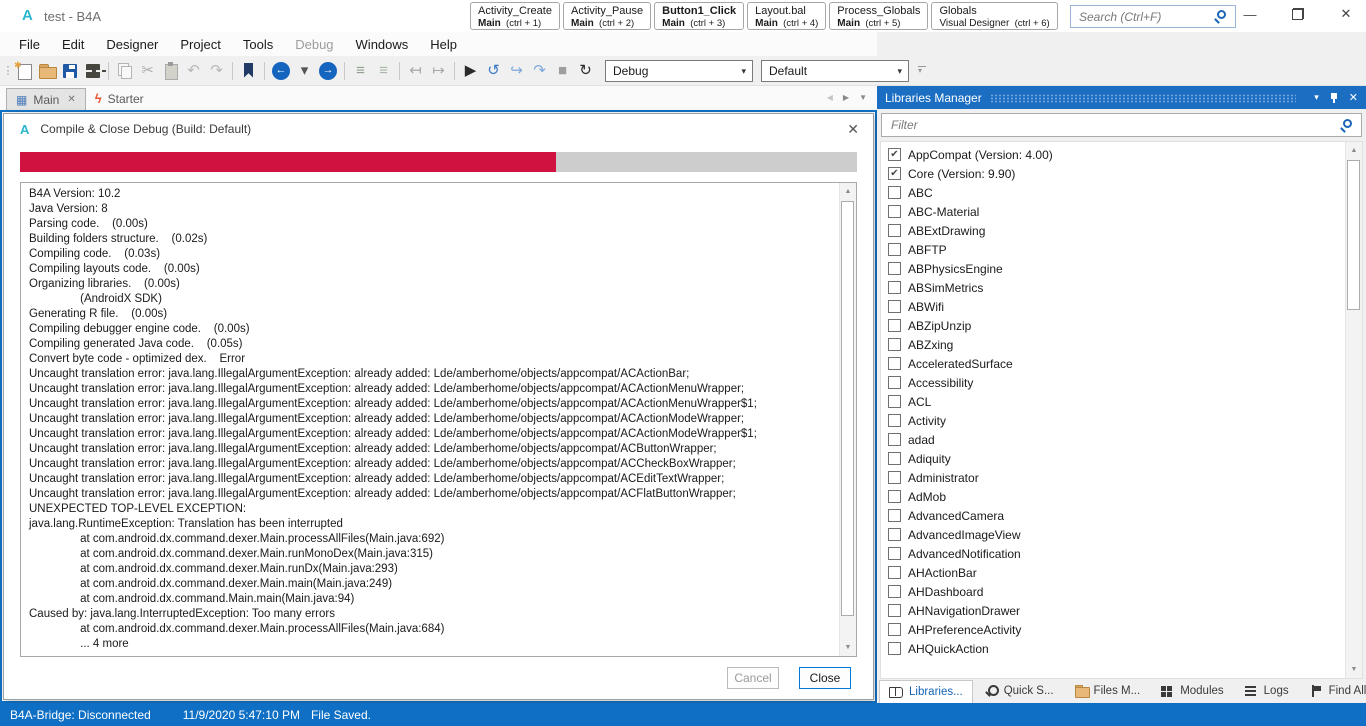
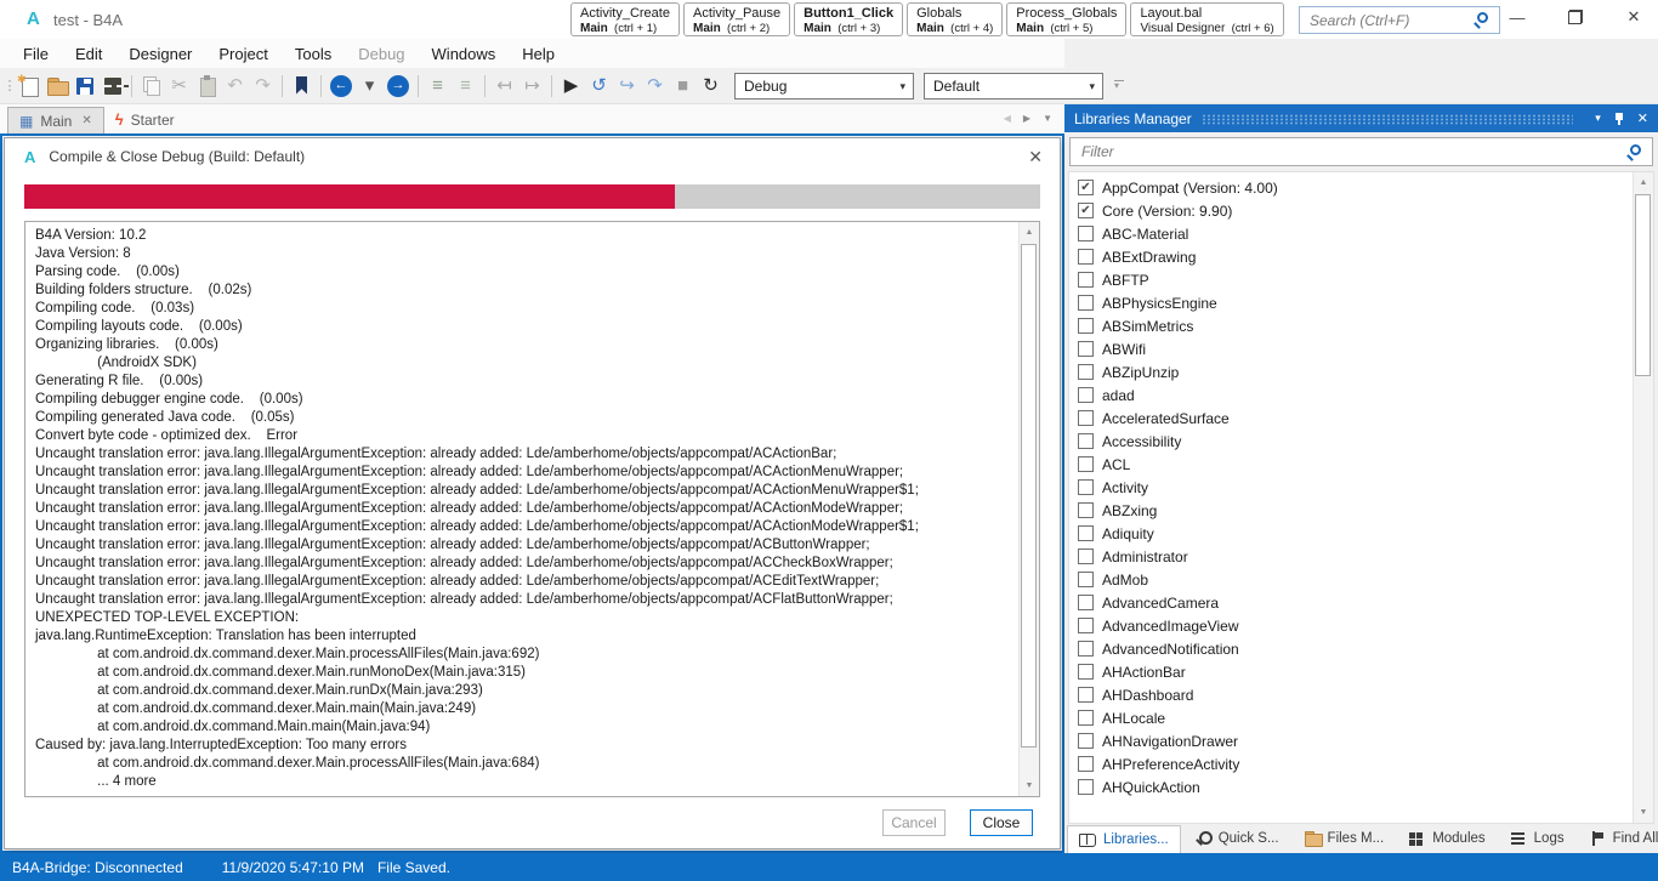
  A
  test - B4A
  Activity_Create
  Main (ctrl + 1)
  Activity_Pause
  Main (ctrl + 2)
  Button1_Click
  Main (ctrl + 3)
- Layout.bal
+ Globals
  Main (ctrl + 4)
  Process_Globals
  Main (ctrl + 5)
- Globals
+ Layout.bal
  Visual Designer (ctrl + 6)
  Search (Ctrl+F)
  —
  ✕
  File
  Edit
  Designer
  Project
  Tools
  Debug
  Windows
  Help
  ⋮
  ✂
  ↶
  ↷
  ←
  ▾
  →
  ≡
  ≡
  ↤
  ↦
  ▶
  ↺
  ↪
  ↷
  ■
  ↻
  Debug
  ▾
  Default
  ▾
  ▦
  Main
  ✕
  ϟ
  Starter
  ◀
  ▶
  ▼
  A
  Compile & Close Debug (Build: Default)
  ✕
  B4A Version: 10.2
  Java Version: 8
  Parsing code. (0.00s)
  Building folders structure. (0.02s)
  Compiling code. (0.03s)
  Compiling layouts code. (0.00s)
  Organizing libraries. (0.00s)
  (AndroidX SDK)
  Generating R file. (0.00s)
  Compiling debugger engine code. (0.00s)
  Compiling generated Java code. (0.05s)
  Convert byte code - optimized dex. Error
  Uncaught translation error: java.lang.IllegalArgumentException: already added: Lde/amberhome/objects/appcompat/ACActionBar;
  Uncaught translation error: java.lang.IllegalArgumentException: already added: Lde/amberhome/objects/appcompat/ACActionMenuWrapper;
  Uncaught translation error: java.lang.IllegalArgumentException: already added: Lde/amberhome/objects/appcompat/ACActionMenuWrapper$1;
  Uncaught translation error: java.lang.IllegalArgumentException: already added: Lde/amberhome/objects/appcompat/ACActionModeWrapper;
  Uncaught translation error: java.lang.IllegalArgumentException: already added: Lde/amberhome/objects/appcompat/ACActionModeWrapper$1;
  Uncaught translation error: java.lang.IllegalArgumentException: already added: Lde/amberhome/objects/appcompat/ACButtonWrapper;
  Uncaught translation error: java.lang.IllegalArgumentException: already added: Lde/amberhome/objects/appcompat/ACCheckBoxWrapper;
  Uncaught translation error: java.lang.IllegalArgumentException: already added: Lde/amberhome/objects/appcompat/ACEditTextWrapper;
  Uncaught translation error: java.lang.IllegalArgumentException: already added: Lde/amberhome/objects/appcompat/ACFlatButtonWrapper;
  UNEXPECTED TOP-LEVEL EXCEPTION:
  java.lang.RuntimeException: Translation has been interrupted
  at com.android.dx.command.dexer.Main.processAllFiles(Main.java:692)
  at com.android.dx.command.dexer.Main.runMonoDex(Main.java:315)
  at com.android.dx.command.dexer.Main.runDx(Main.java:293)
  at com.android.dx.command.dexer.Main.main(Main.java:249)
  at com.android.dx.command.Main.main(Main.java:94)
  Caused by: java.lang.InterruptedException: Too many errors
  at com.android.dx.command.dexer.Main.processAllFiles(Main.java:684)
  ... 4 more
  Cancel
  Close
  Libraries Manager
  ▾
  ✕
  Filter
  ✔
  AppCompat (Version: 4.00)
  ✔
  Core (Version: 9.90)
- ABC
  ABC-Material
  ABExtDrawing
  ABFTP
  ABPhysicsEngine
  ABSimMetrics
  ABWifi
  ABZipUnzip
- ABZxing
+ adad
  AcceleratedSurface
  Accessibility
  ACL
  Activity
- adad
+ ABZxing
  Adiquity
  Administrator
  AdMob
  AdvancedCamera
  AdvancedImageView
  AdvancedNotification
  AHActionBar
  AHDashboard
+ AHLocale
  AHNavigationDrawer
  AHPreferenceActivity
  AHQuickAction
  Libraries...
  Quick S...
  Files M...
  Modules
  Logs
  Find All
  B4A-Bridge: Disconnected
  11/9/2020 5:47:10 PM
  File Saved.
